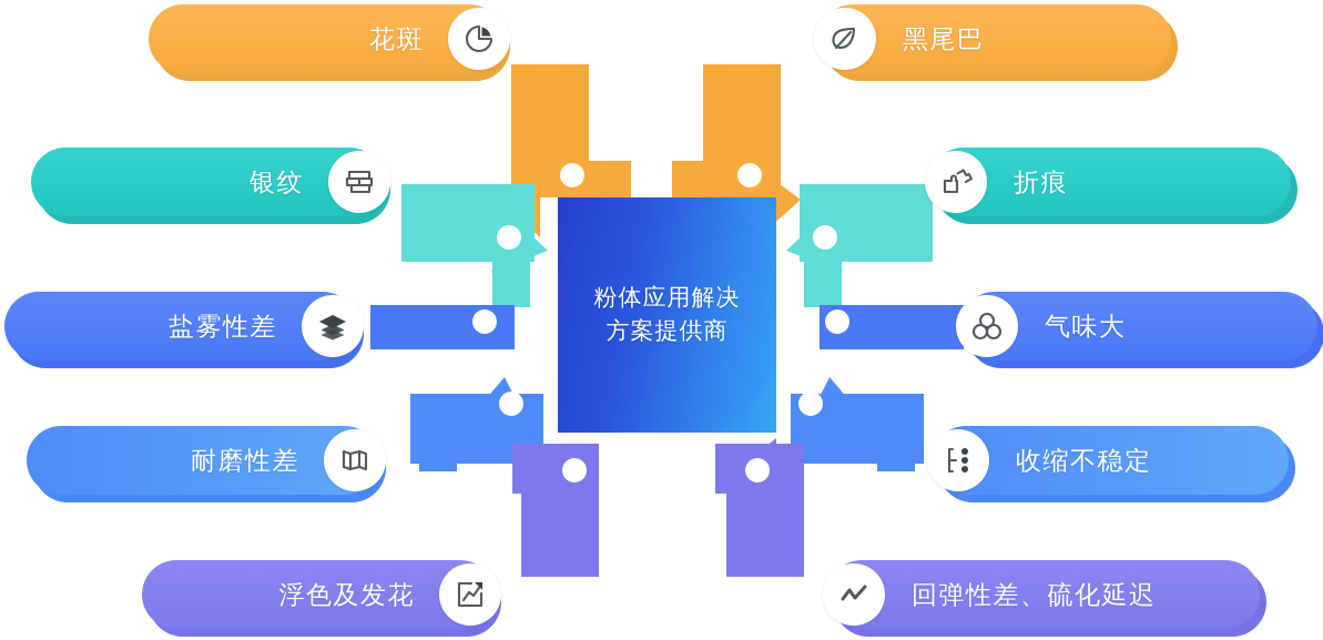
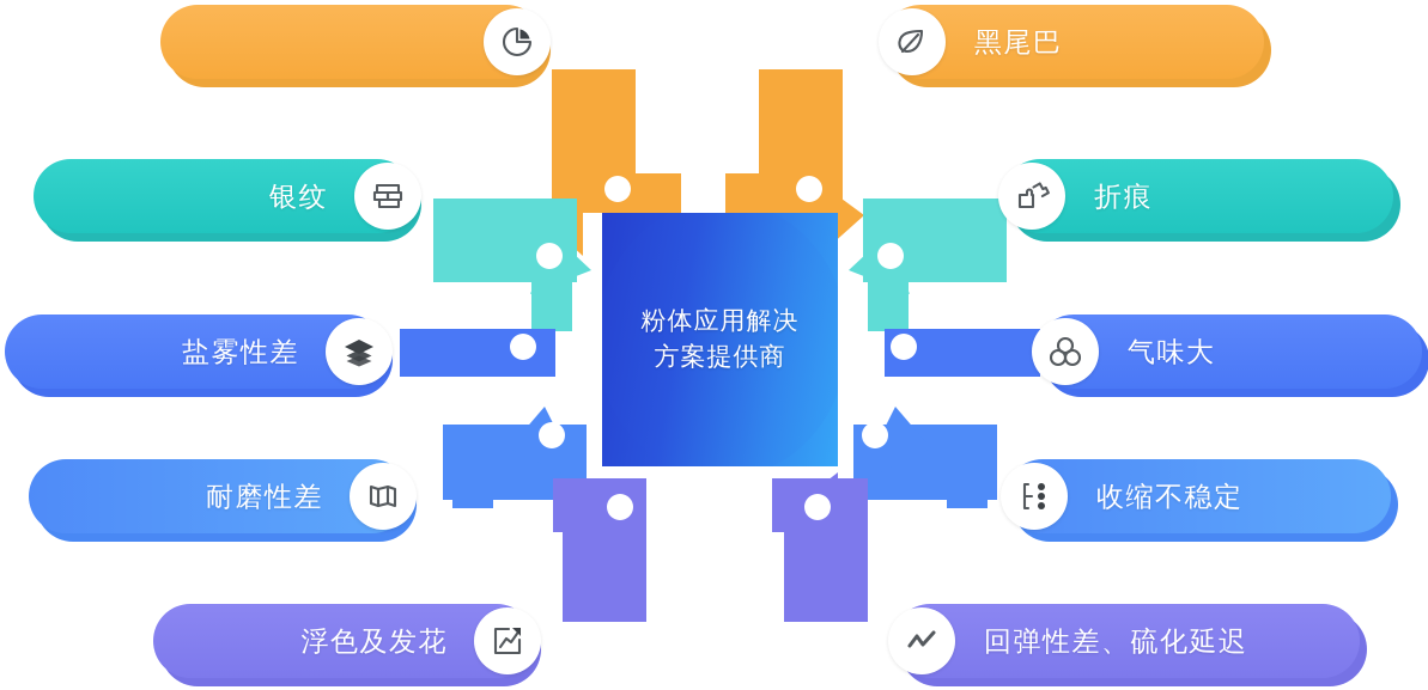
  粉体应用解决
  方案提供商
- 花斑
  黑尾巴
  银纹
  折痕
  盐雾性差
  气味大
  耐磨性差
  收缩不稳定
  浮色及发花
  回弹性差、硫化延迟
